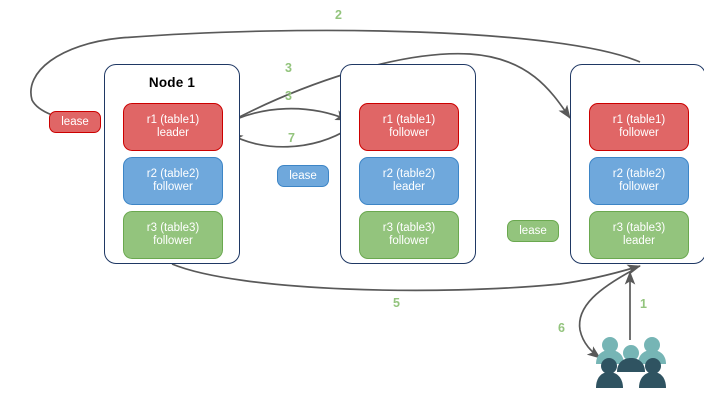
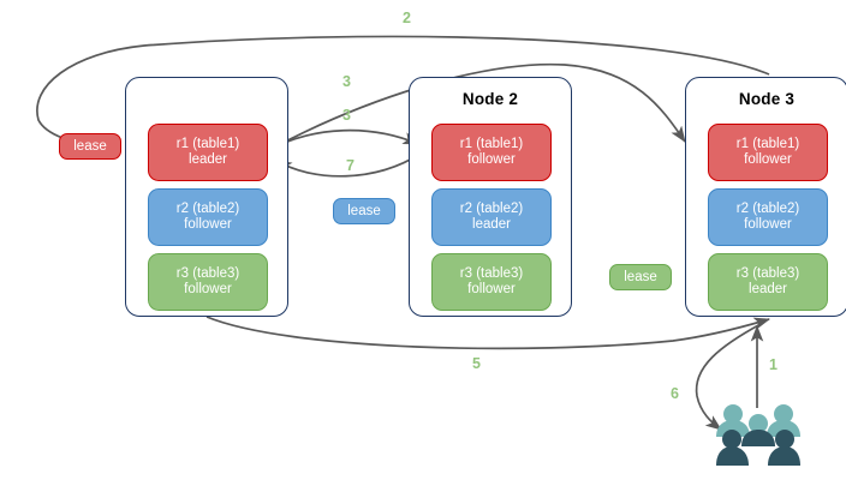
- Node 1
  r1 (table1)
  leader
  r2 (table2)
  follower
  r3 (table3)
  follower
+ Node 2
  r1 (table1)
  follower
  r2 (table2)
  leader
  r3 (table3)
  follower
+ Node 3
  r1 (table1)
  follower
  r2 (table2)
  follower
  r3 (table3)
  leader
  lease
  lease
  lease
  2
  3
  3
  7
  5
  1
  6
